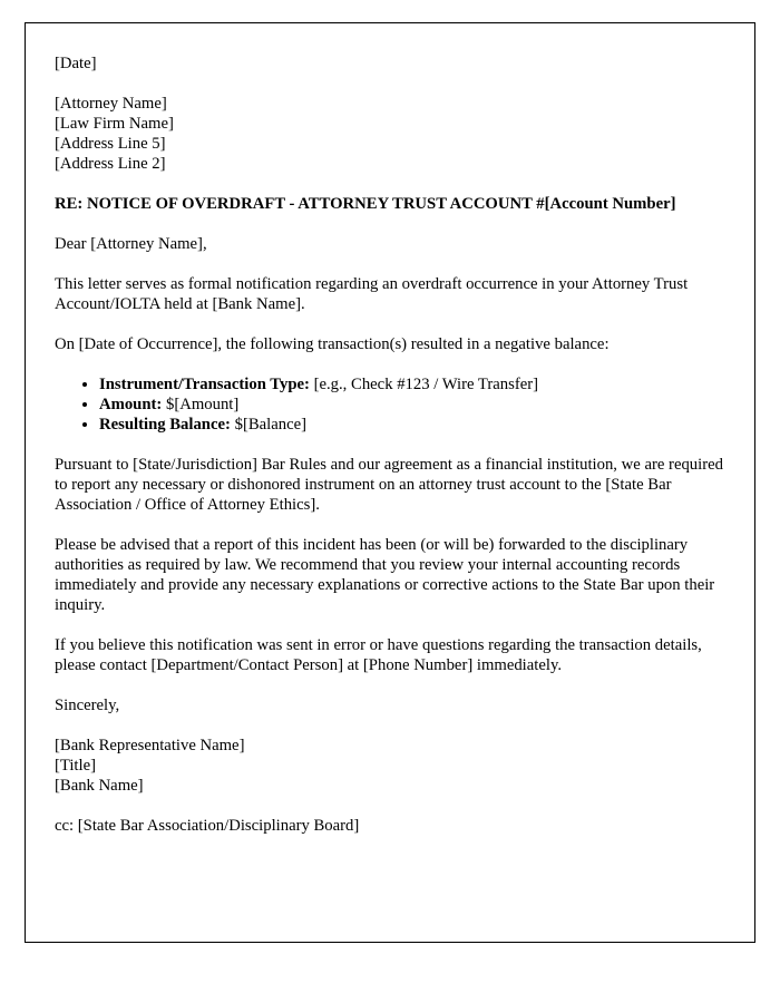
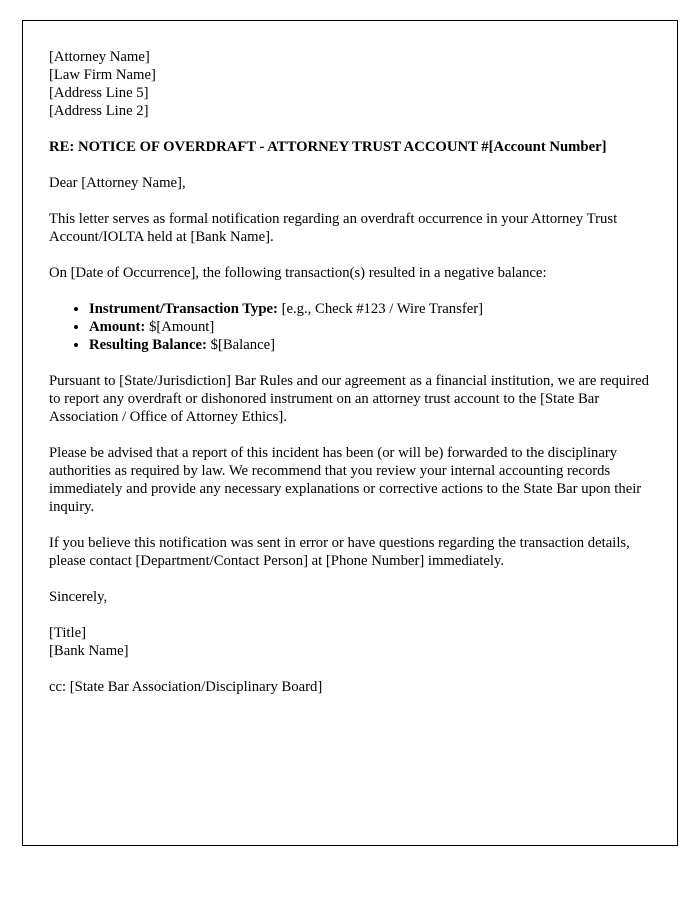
- [Date]
  [Attorney Name]
  [Law Firm Name]
  [Address Line 5]
  [Address Line 2]
  RE: NOTICE OF OVERDRAFT - ATTORNEY TRUST ACCOUNT #[Account Number]
  Dear [Attorney Name],
  This letter serves as formal notification regarding an overdraft occurrence in your Attorney Trust Account/IOLTA held at [Bank Name].
  On [Date of Occurrence], the following transaction(s) resulted in a negative balance:
  Instrument/Transaction Type: [e.g., Check #123 / Wire Transfer]
  Amount: $[Amount]
  Resulting Balance: $[Balance]
- Pursuant to [State/Jurisdiction] Bar Rules and our agreement as a financial institution, we are required to report any necessary or dishonored instrument on an attorney trust account to the [State Bar Association / Office of Attorney Ethics].
+ Pursuant to [State/Jurisdiction] Bar Rules and our agreement as a financial institution, we are required to report any overdraft or dishonored instrument on an attorney trust account to the [State Bar Association / Office of Attorney Ethics].
  Please be advised that a report of this incident has been (or will be) forwarded to the disciplinary authorities as required by law. We recommend that you review your internal accounting records immediately and provide any necessary explanations or corrective actions to the State Bar upon their inquiry.
  If you believe this notification was sent in error or have questions regarding the transaction details, please contact [Department/Contact Person] at [Phone Number] immediately.
  Sincerely,
- [Bank Representative Name]
  [Title]
  [Bank Name]
  cc: [State Bar Association/Disciplinary Board]
